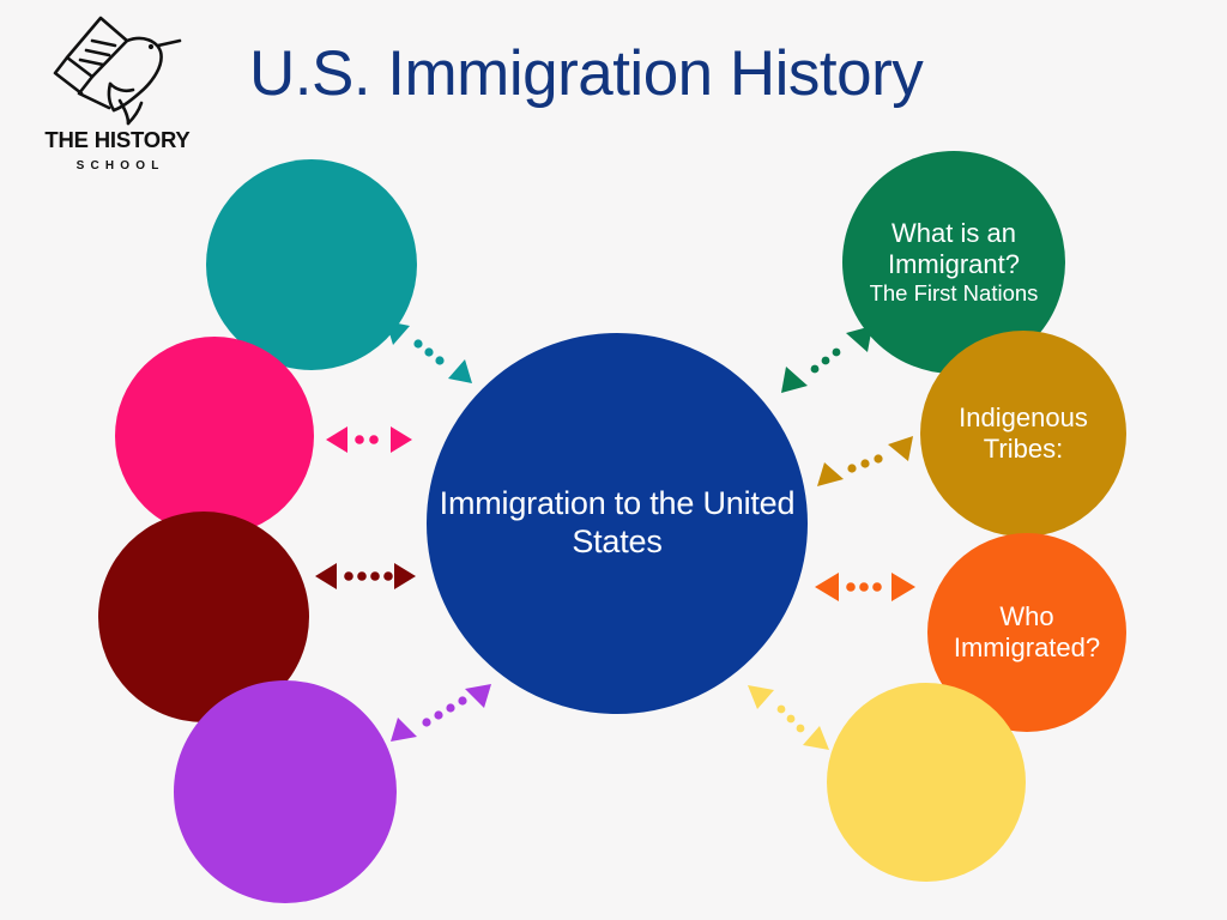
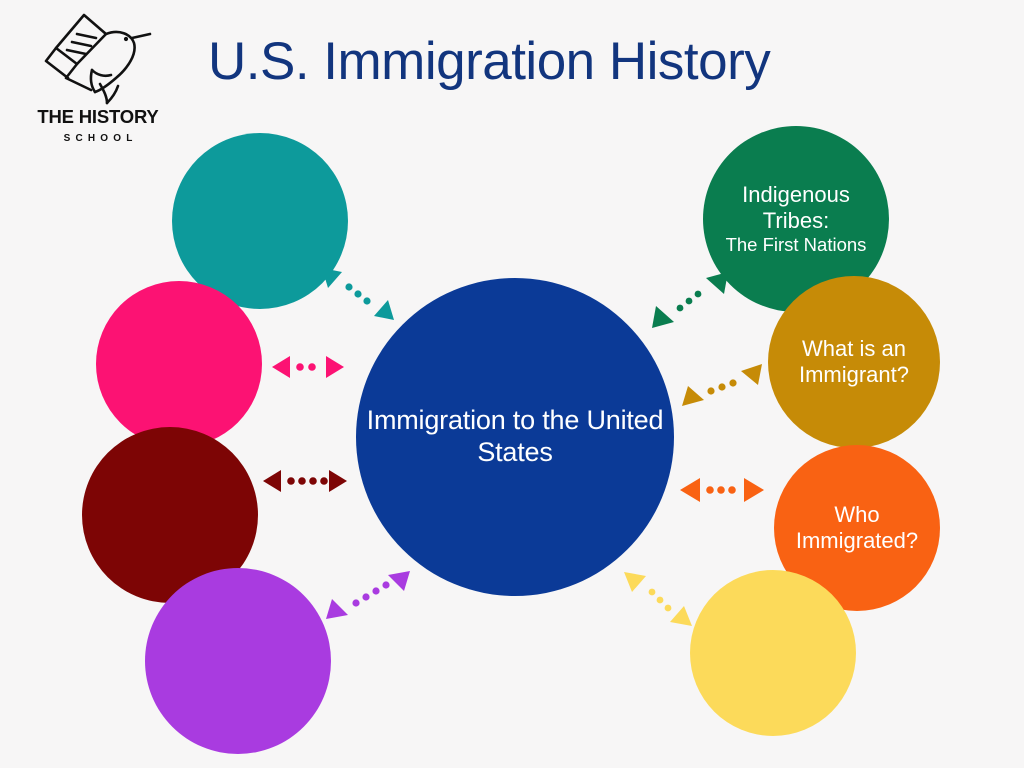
  THE HISTORY
  SCHOOL
  U.S. Immigration History
- What is an Immigrant?
+ Indigenous Tribes:
  The First Nations
- Indigenous Tribes:
+ What is an Immigrant?
  Who Immigrated?
  Immigration to the United States
